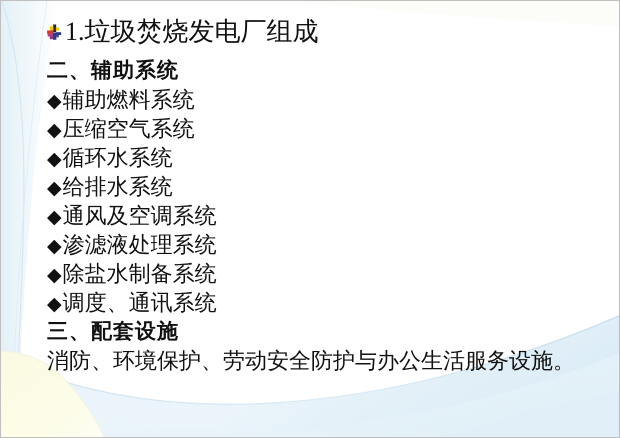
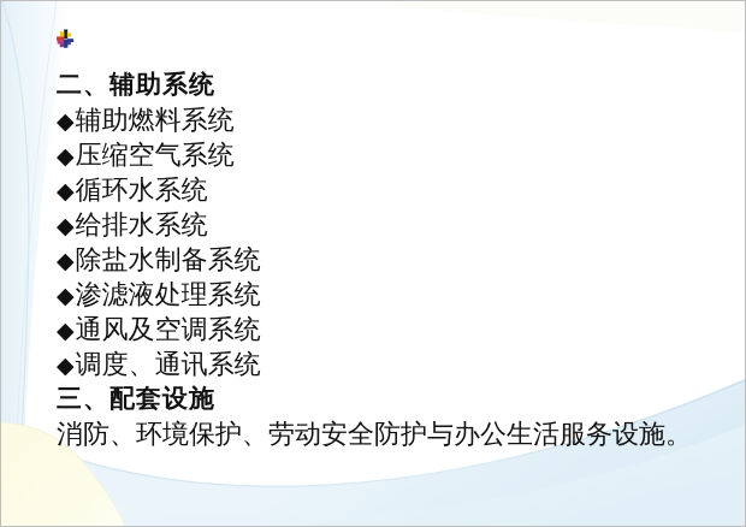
- 1.垃圾焚烧发电厂组成
  二、辅助系统
  ◆辅助燃料系统
  ◆压缩空气系统
  ◆循环水系统
  ◆给排水系统
- ◆通风及空调系统
+ ◆除盐水制备系统
  ◆渗滤液处理系统
- ◆除盐水制备系统
+ ◆通风及空调系统
  ◆调度、通讯系统
  三、配套设施
  消防、环境保护、劳动安全防护与办公生活服务设施。
